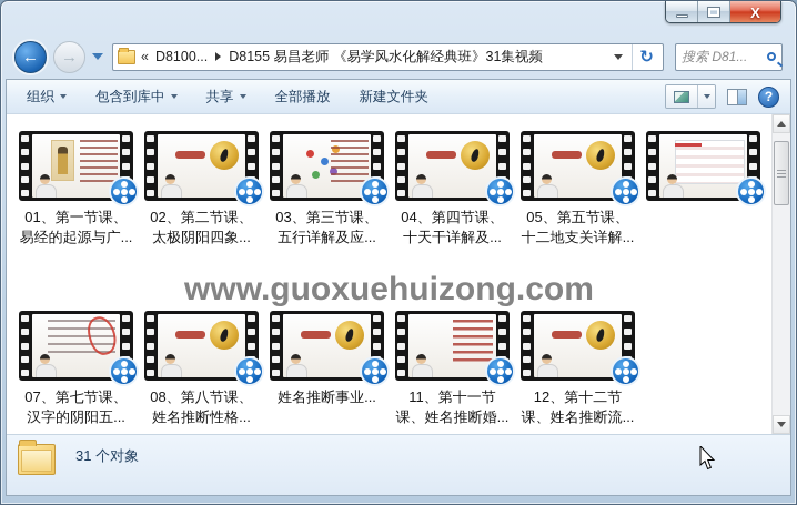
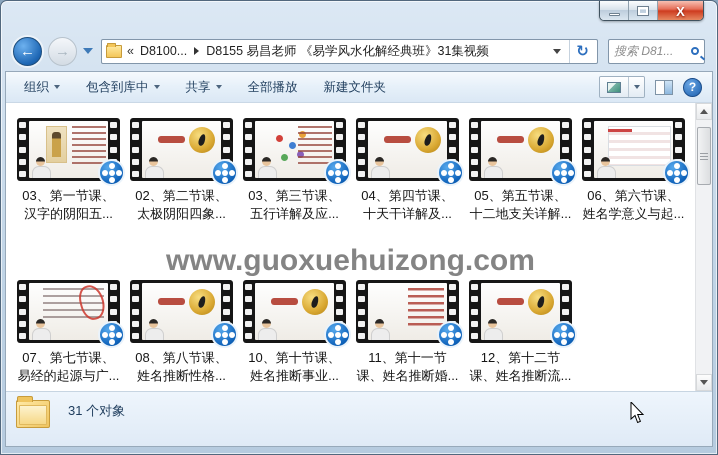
  X
  ←
  →
  «
  D8100...
  D8155 易昌老师 《易学风水化解经典班》31集视频
  ↻
  搜索 D81...
  组织
  包含到库中
  共享
  全部播放
  新建文件夹
  ?
- 01、第一节课、
+ 03、第一节课、
- 易经的起源与广...
+ 汉字的阴阳五...
  02、第二节课、
  太极阴阳四象...
  03、第三节课、
  五行详解及应...
  04、第四节课、
  十天干详解及...
  05、第五节课、
  十二地支关详解...
+ 06、第六节课、
+ 姓名学意义与起...
  07、第七节课、
- 汉字的阴阳五...
+ 易经的起源与广...
  08、第八节课、
  姓名推断性格...
+ 10、第十节课、
  姓名推断事业...
  11、第十一节
  课、姓名推断婚...
  12、第十二节
  课、姓名推断流...
  www.guoxuehuizong.com
  31 个对象
